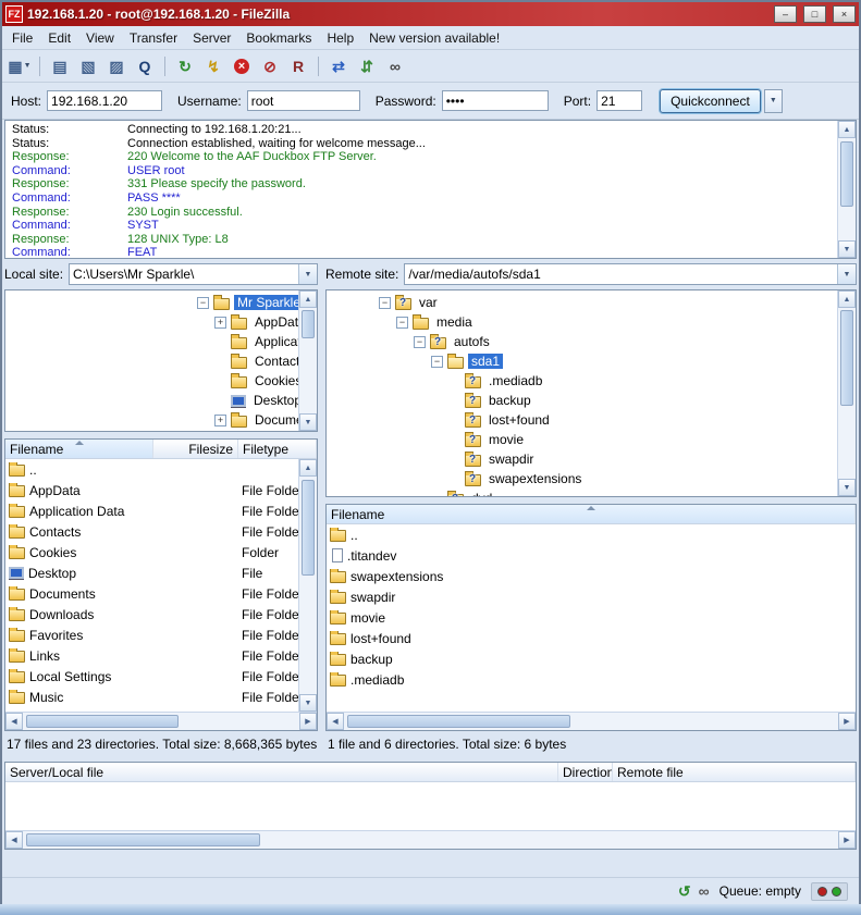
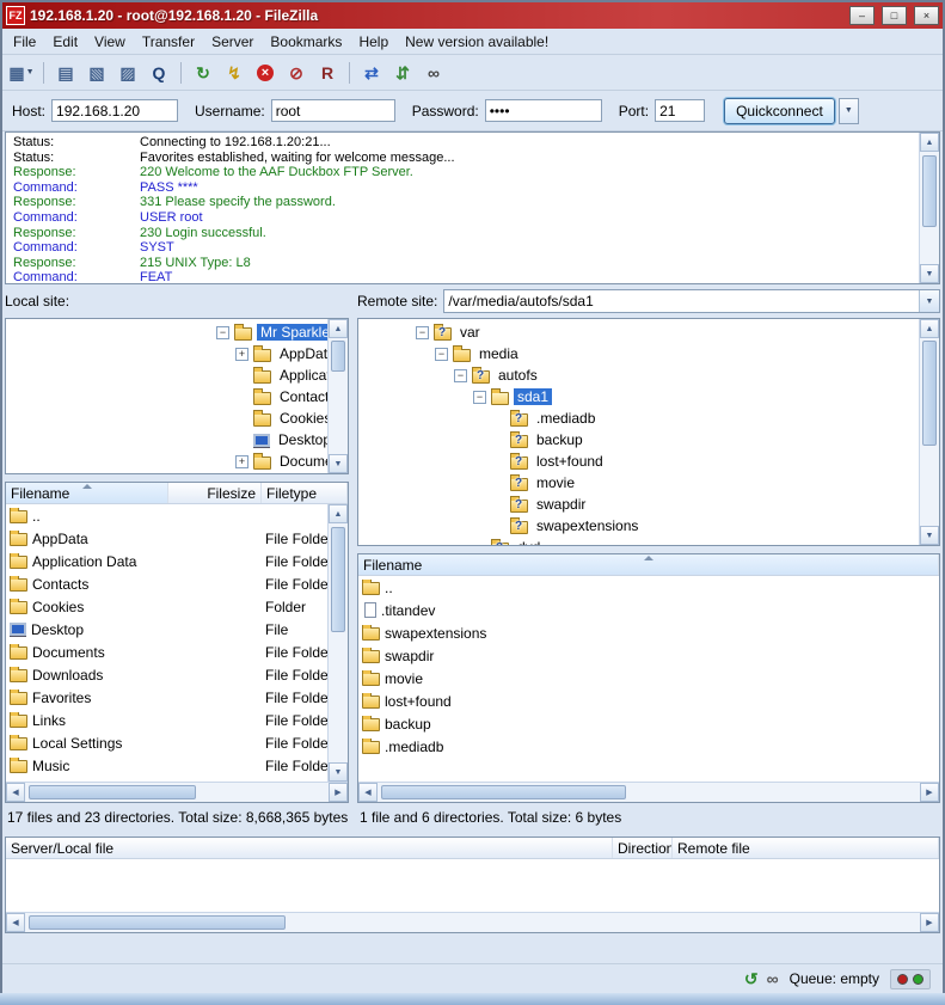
  FZ
  192.168.1.20 - root@192.168.1.20 - FileZilla
  –
  □
  ×
  File
  Edit
  View
  Transfer
  Server
  Bookmarks
  Help
  New version available!
  ▦
  ▤
  ▧
  ▨
  Q
  ↻
  ↯
  ×
  ⊘
  R
  ⇄
  ⇵
  ∞
  Host:
  192.168.1.20
  Username:
  root
  Password:
  ••••
  Port:
  21
  Quickconnect
  Status:
  Connecting to 192.168.1.20:21...
  Status:
- Connection established, waiting for welcome message...
+ Favorites established, waiting for welcome message...
  Response:
  220 Welcome to the AAF Duckbox FTP Server.
  Command:
- USER root
+ PASS ****
  Response:
  331 Please specify the password.
  Command:
- PASS ****
+ USER root
  Response:
  230 Login successful.
  Command:
  SYST
  Response:
- 128 UNIX Type: L8
+ 215 UNIX Type: L8
  Command:
  FEAT
  Local site:
- C:\Users\Mr Sparkle\
  Remote site:
  /var/media/autofs/sda1
  −
  Mr Sparkle
  +
  AppDat
  Contac
  Cookie
  Deskto
  +
  −
  ?
  var
  −
  media
  −
  ?
  autofs
  −
  sda1
  ?
  .mediadb
  ?
  backup
  ?
  lost+found
  ?
  movie
  ?
  swapdir
  ?
  swapextensions
  Filename
  Filesize
  Filetype
  ..
  AppData
  File Folde
  Application Data
  File Folde
  Contacts
  File Folde
  Cookies
  Folder
  Desktop
  File
  Documents
  File Folde
  Downloads
  File Folde
  Favorites
  File Folde
  Links
  File Folde
  Local Settings
  File Folde
  Music
  File Folde
  Filename
  ..
  .titandev
  swapextensions
  swapdir
  movie
  lost+found
  backup
  .mediadb
  17 files and 23 directories. Total size: 8,668,365 bytes
  1 file and 6 directories. Total size: 6 bytes
  Server/Local file
  Direction
  Remote file
  ↺
  ∞
  Queue: empty
